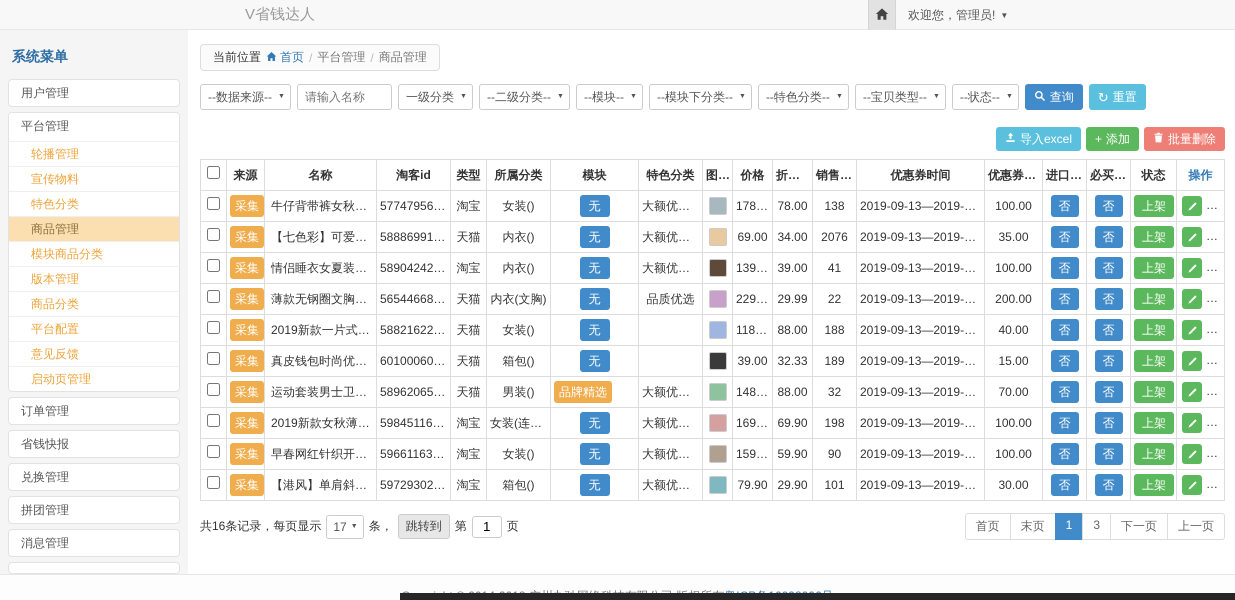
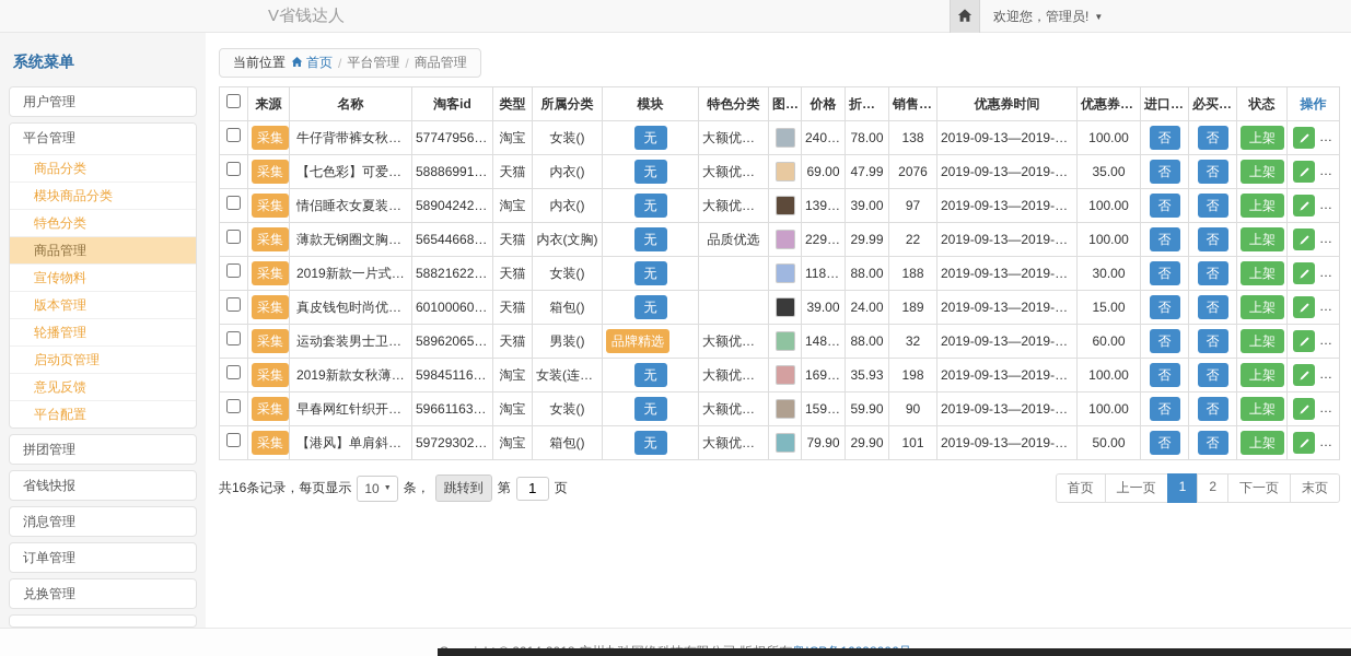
  V省钱达人
  欢迎您，管理员!
  ▼
  系统菜单
  用户管理
  平台管理
- 轮播管理
+ 商品分类
- 宣传物料
+ 模块商品分类
  特色分类
  商品管理
- 模块商品分类
+ 宣传物料
  版本管理
- 商品分类
+ 轮播管理
- 平台配置
+ 启动页管理
  意见反馈
- 启动页管理
+ 平台配置
- 订单管理
+ 拼团管理
  省钱快报
- 兑换管理
+ 消息管理
- 拼团管理
+ 订单管理
- 消息管理
+ 兑换管理
  当前位置
  首页
  /
  平台管理
  /
  商品管理
- --数据来源--
- 请输入名称
- 一级分类
- --二级分类--
- --模块--
- --模块下分类--
- --特色分类--
- --宝贝类型--
- --状态--
- 查询
- ↻
- 重置
- 导入excel
- +
- 添加
- 批量删除
  	来源	名称	淘客id	类型	所属分类	模块	特色分类	图标	价格	折后价	销售数	优惠券时间	优惠券金额	进口优	必买清	状态	操作
- 	采集	牛仔背带裤女秋装减	57747956096	淘宝	女装()	无	大额优惠券		178.00	78.00	138	2019-09-13—2019-09-	100.00	否	否	上架
+ 	采集	牛仔背带裤女秋装减	57747956096	淘宝	女装()	无	大额优惠券		240.15	78.00	138	2019-09-13—2019-09-	100.00	否	否	上架
- 	采集	【七色彩】可爱纯棉	58886991750	天猫	内衣()	无	大额优惠券		69.00	34.00	2076	2019-09-13—2019-09-	35.00	否	否	上架
+ 	采集	【七色彩】可爱纯棉	58886991750	天猫	内衣()	无	大额优惠券		69.00	47.99	2076	2019-09-13—2019-09-	35.00	否	否	上架
- 	采集	情侣睡衣女夏装丝绸	58904242034	淘宝	内衣()	无	大额优惠券		139.00	39.00	41	2019-09-13—2019-09-	100.00	否	否	上架
+ 	采集	情侣睡衣女夏装丝绸	58904242034	淘宝	内衣()	无	大额优惠券		139.00	39.00	97	2019-09-13—2019-09-	100.00	否	否	上架
- 	采集	薄款无钢圈文胸聚拢	56544668586	天猫	内衣(文胸)	无	品质优选		229.99	29.99	22	2019-09-13—2019-09-	200.00	否	否	上架
+ 	采集	薄款无钢圈文胸聚拢	56544668586	天猫	内衣(文胸)	无	品质优选		229.99	29.99	22	2019-09-13—2019-09-	100.00	否	否	上架
- 	采集	2019新款一片式系..	58821622889	天猫	女装()	无			118.00	88.00	188	2019-09-13—2019-09-	40.00	否	否	上架
+ 	采集	2019新款一片式系..	58821622889	天猫	女装()	无			118.00	88.00	188	2019-09-13—2019-09-	30.00	否	否	上架
- 	采集	真皮钱包时尚优雅女	60100060134	天猫	箱包()	无			39.00	32.33	189	2019-09-13—2019-09-	15.00	否	否	上架
+ 	采集	真皮钱包时尚优雅女	60100060134	天猫	箱包()	无			39.00	24.00	189	2019-09-13—2019-09-	15.00	否	否	上架
- 	采集	运动套装男士卫衣初	58962065979	天猫	男装()	品牌精选 上	大额优惠券		148.00	88.00	32	2019-09-13—2019-09-	70.00	否	否	上架
+ 	采集	运动套装男士卫衣初	58962065979	天猫	男装()	品牌精选 上	大额优惠券		148.00	88.00	32	2019-09-13—2019-09-	60.00	否	否	上架
- 	采集	2019新款女秋薄款..	59845116239	淘宝	女装(连衣裙	无	大额优惠券		169.90	69.90	198	2019-09-13—2019-09-	100.00	否	否	上架
+ 	采集	2019新款女秋薄款..	59845116239	淘宝	女装(连衣裙	无	大额优惠券		169.90	35.93	198	2019-09-13—2019-09-	100.00	否	否	上架
  	采集	早春网红针织开衫女	59661163452	淘宝	女装()	无	大额优惠券		159.90	59.90	90	2019-09-13—2019-09-	100.00	否	否	上架
- 	采集	【港风】单肩斜挎链	59729302087	淘宝	箱包()	无	大额优惠券		79.90	29.90	101	2019-09-13—2019-09-	30.00	否	否	上架
+ 	采集	【港风】单肩斜挎链	59729302087	淘宝	箱包()	无	大额优惠券		79.90	29.90	101	2019-09-13—2019-09-	50.00	否	否	上架
  共16条记录，每页显示
- 17
+ 10
  条，
  跳转到
  第
  1
  页
  首页
- 末页
+ 上一页
  1
- 3
+ 2
  下一页
- 上一页
+ 末页
